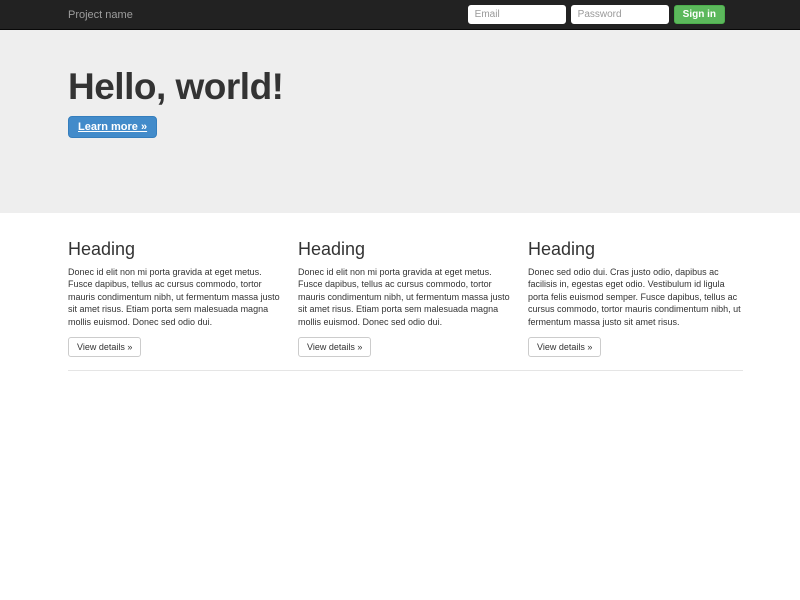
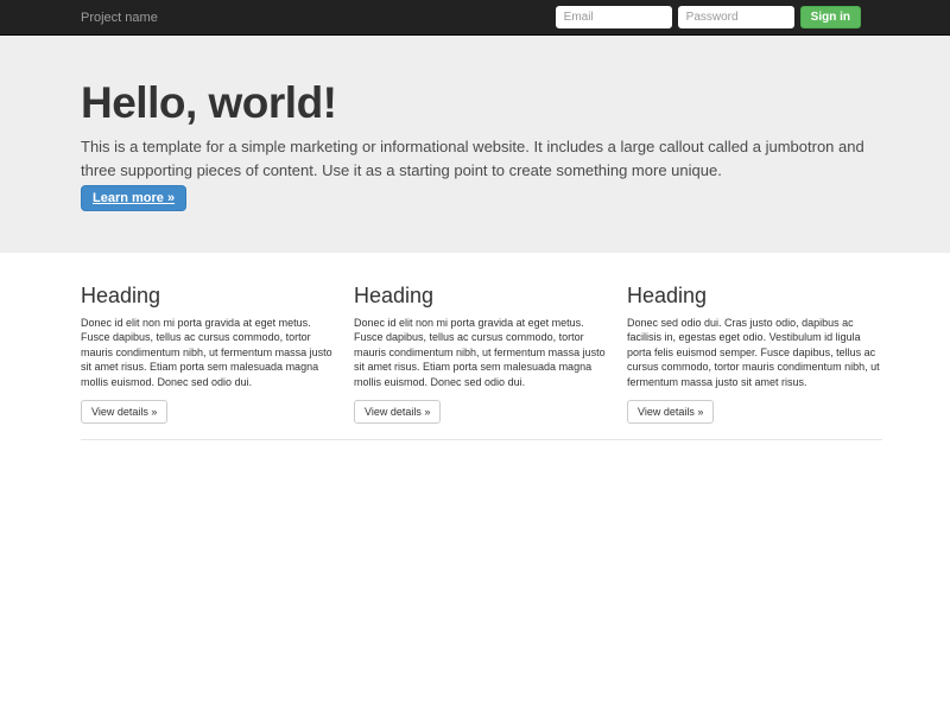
  Project name
  Email
  Password
  Sign in
  Hello, world!
+ This is a template for a simple marketing or informational website. It includes a large callout called a jumbotron and three supporting pieces of content. Use it as a starting point to create something more unique.
  Learn more »
  Heading
  Donec id elit non mi porta gravida at eget metus. Fusce dapibus, tellus ac cursus commodo, tortor mauris condimentum nibh, ut fermentum massa justo sit amet risus. Etiam porta sem malesuada magna mollis euismod. Donec sed odio dui.
  View details »
  Heading
  Donec id elit non mi porta gravida at eget metus. Fusce dapibus, tellus ac cursus commodo, tortor mauris condimentum nibh, ut fermentum massa justo sit amet risus. Etiam porta sem malesuada magna mollis euismod. Donec sed odio dui.
  View details »
  Heading
  Donec sed odio dui. Cras justo odio, dapibus ac facilisis in, egestas eget odio. Vestibulum id ligula porta felis euismod semper. Fusce dapibus, tellus ac cursus commodo, tortor mauris condimentum nibh, ut fermentum massa justo sit amet risus.
  View details »
